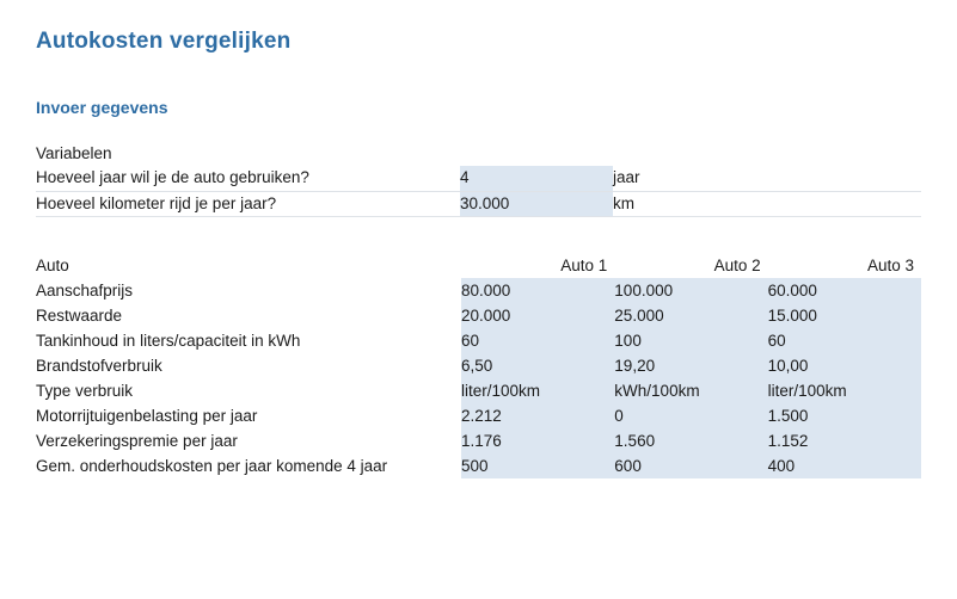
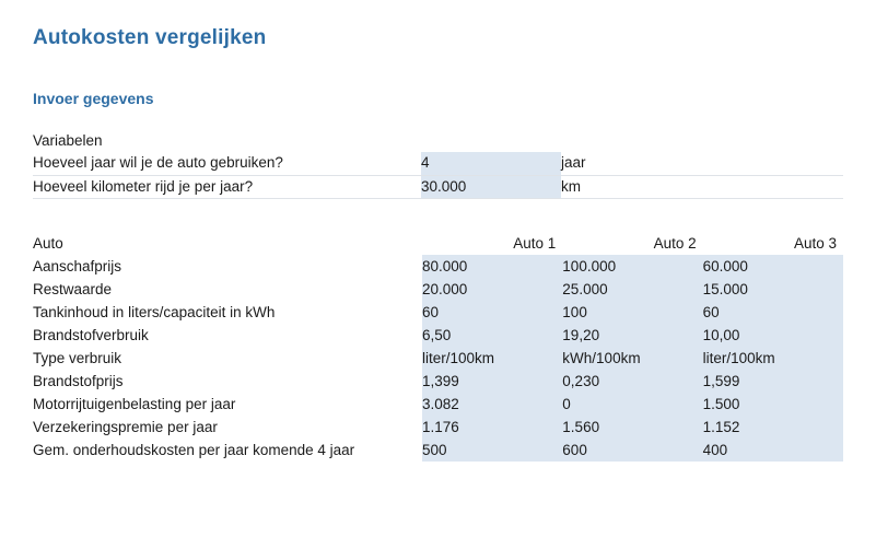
  Autokosten vergelijken
  Invoer gegevens
  Variabelen
  Hoeveel jaar wil je de auto gebruiken?	4	jaar
  Hoeveel kilometer rijd je per jaar?	30.000	km
  Auto	Auto 1	Auto 2	Auto 3
  Aanschafprijs	80.000	100.000	60.000
  Restwaarde	20.000	25.000	15.000
  Tankinhoud in liters/capaciteit in kWh	60	100	60
  Brandstofverbruik	6,50	19,20	10,00
  Type verbruik	liter/100km	kWh/100km	liter/100km
+ Brandstofprijs	1,399	0,230	1,599
- Motorrijtuigenbelasting per jaar	2.212	0	1.500
+ Motorrijtuigenbelasting per jaar	3.082	0	1.500
  Verzekeringspremie per jaar	1.176	1.560	1.152
  Gem. onderhoudskosten per jaar komende 4 jaar	500	600	400
